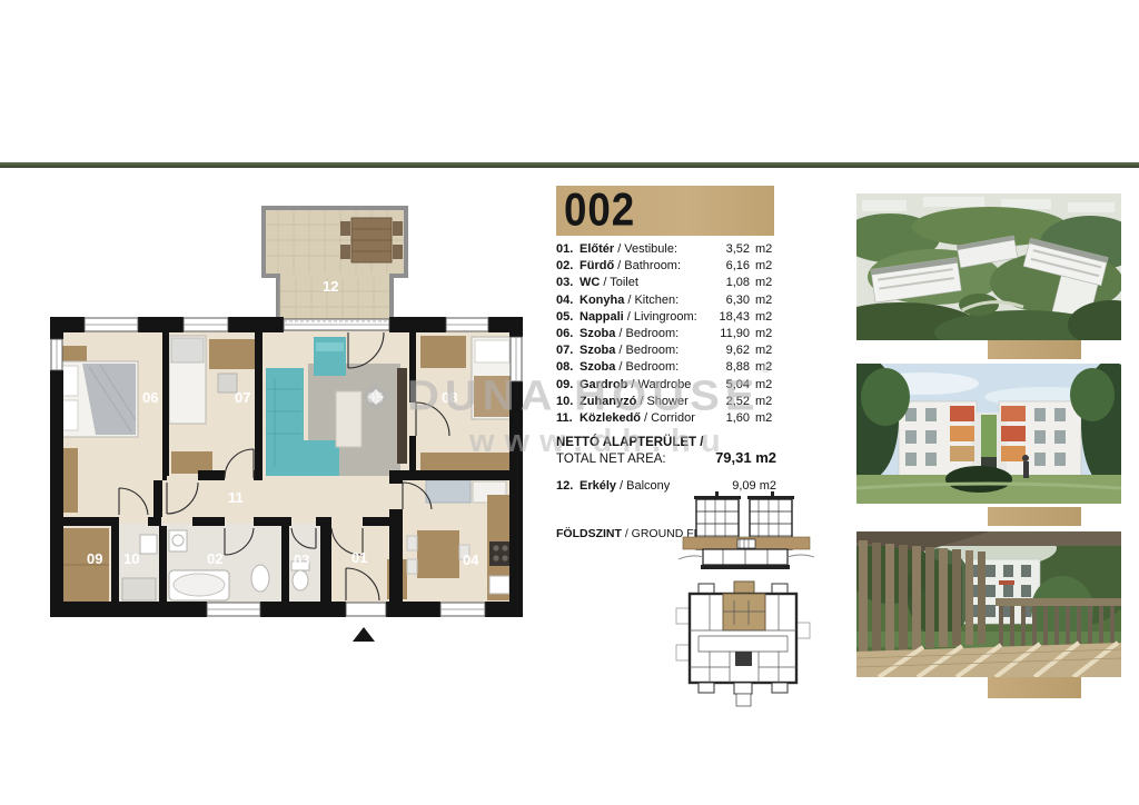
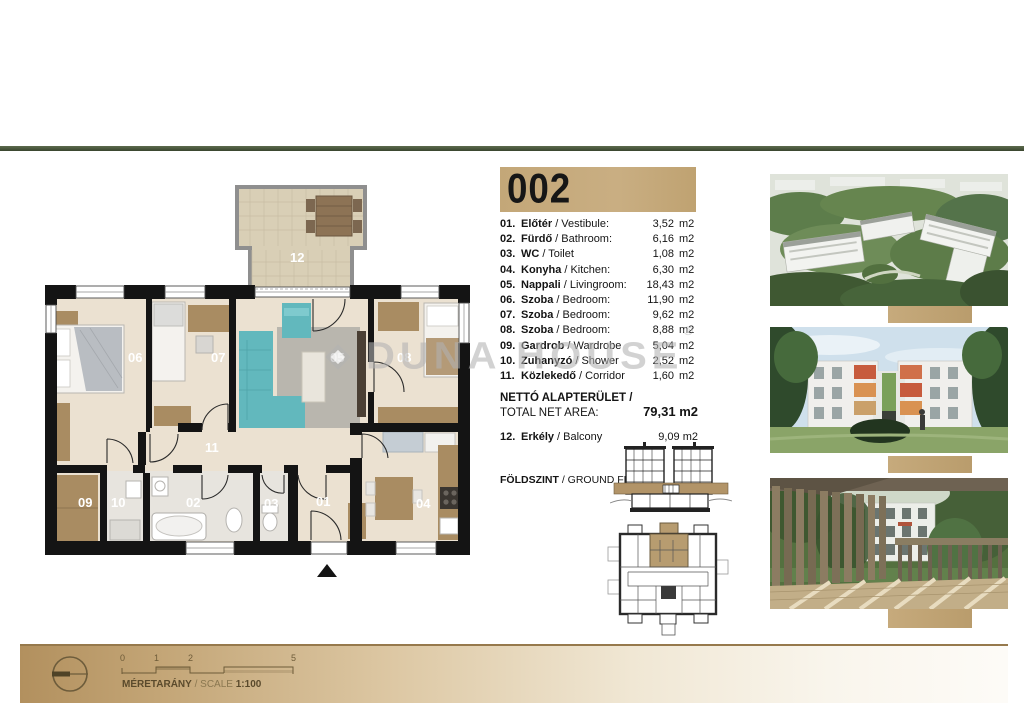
  06
  07
  05
  08
  11
  09
  10
  02
  03
  01
  04
  12
  DUNA HOUSE®
- www.dh.hu
  002
  01.
  Előtér
  / Vestibule:
  3,52
  m2
  02.
  Fürdő
  / Bathroom:
  6,16
  m2
  03.
  WC
  / Toilet
  1,08
  m2
  04.
  Konyha
  / Kitchen:
  6,30
  m2
  05.
  Nappali
  / Livingroom:
  18,43
  m2
  06.
  Szoba
  / Bedroom:
  11,90
  m2
  07.
  Szoba
  / Bedroom:
  9,62
  m2
  08.
  Szoba
  / Bedroom:
  8,88
  m2
  09.
  Gardrob
  / Wardrobe
  5,04
  m2
  10.
  Zuhanyzó
  / Shower
  2,52
  m2
  11.
  Közlekedő
  / Corridor
  1,60
  m2
  NETTÓ ALAPTERÜLET /
  TOTAL NET AREA:
  79,31 m2
  12.
  Erkély
  / Balcony
  9,09 m2
  FÖLDSZINT / GROUND F
+ 0
+ 1
+ 2
+ 5
+ MÉRETARÁNY / SCALE 1:100
